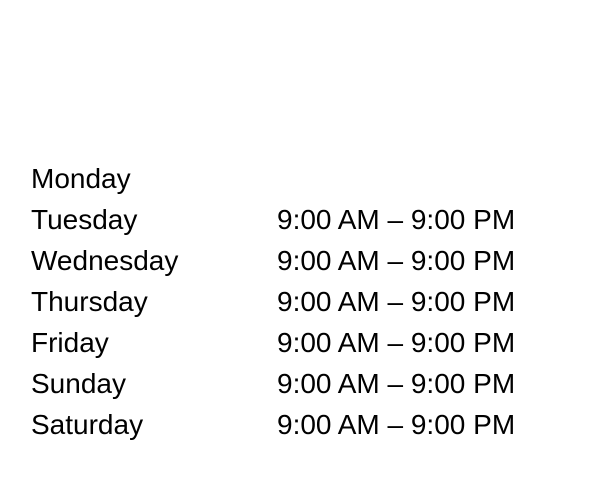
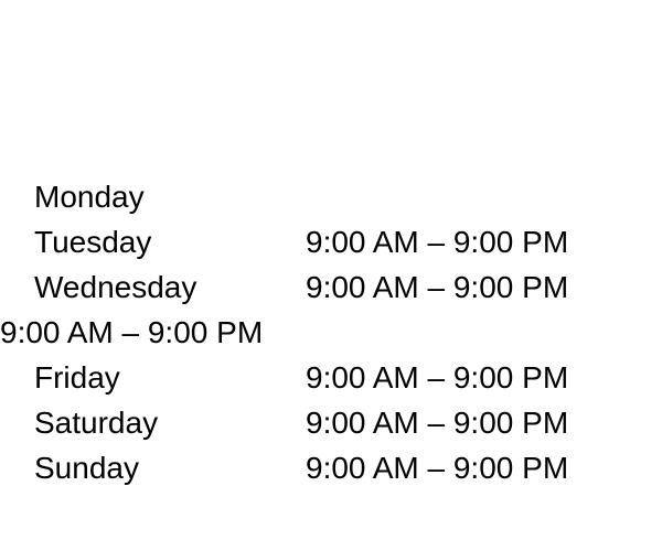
  Monday
  Tuesday
  9:00 AM – 9:00 PM
  Wednesday
  9:00 AM – 9:00 PM
- Thursday
  9:00 AM – 9:00 PM
  Friday
  9:00 AM – 9:00 PM
- Sunday
+ Saturday
  9:00 AM – 9:00 PM
- Saturday
+ Sunday
  9:00 AM – 9:00 PM
